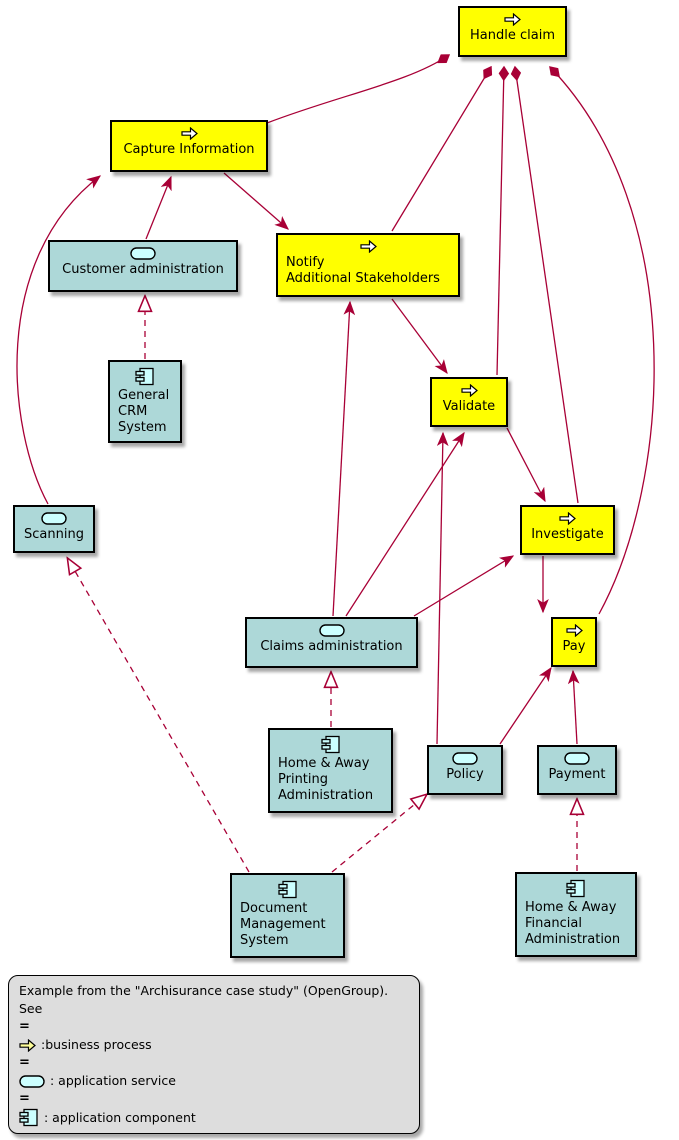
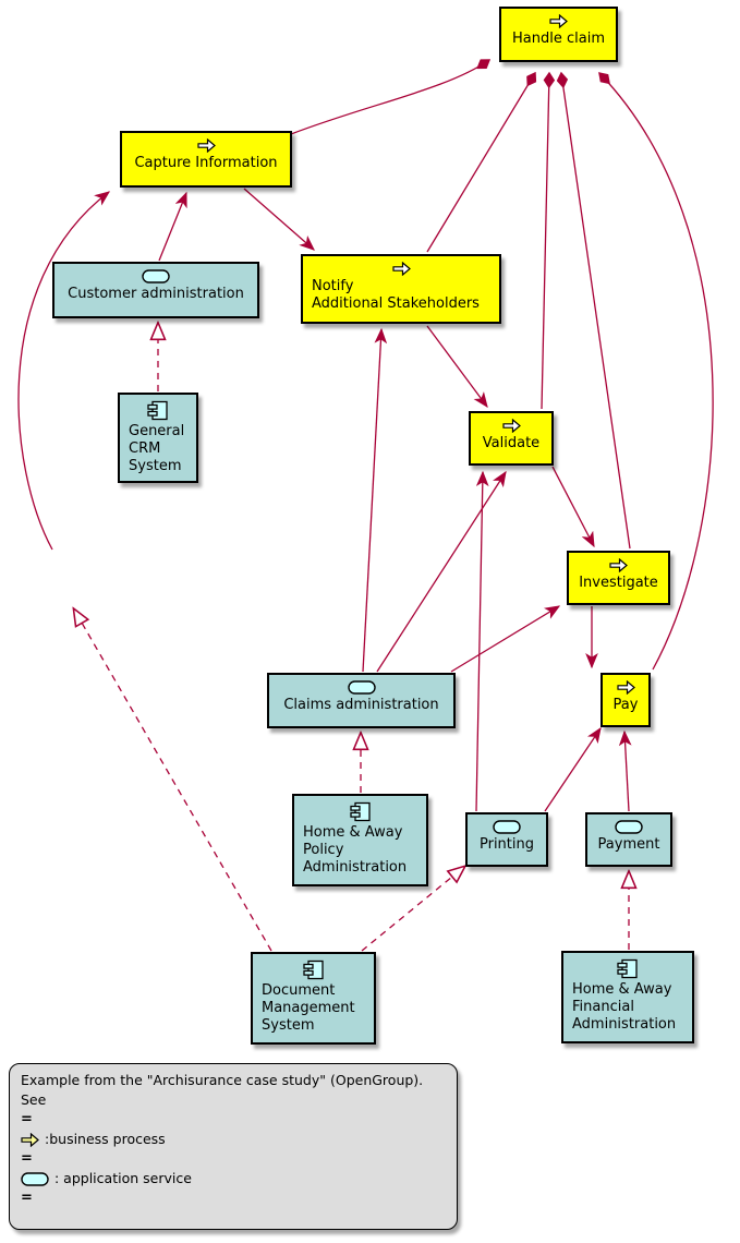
  Handle claim
  Capture Information
  Notify
  Additional Stakeholders
  Validate
  Investigate
  Pay
  Customer administration
- Scanning
  Claims administration
- Policy
+ Printing
  Payment
  General
  CRM
  System
  Home & Away
- Printing
+ Policy
  Administration
  Document
  Management
  System
  Home & Away
  Financial
  Administration
  Example from the "Archisurance case study" (OpenGroup).
  See
  =
  :business process
  =
  : application service
  =
- : application component
